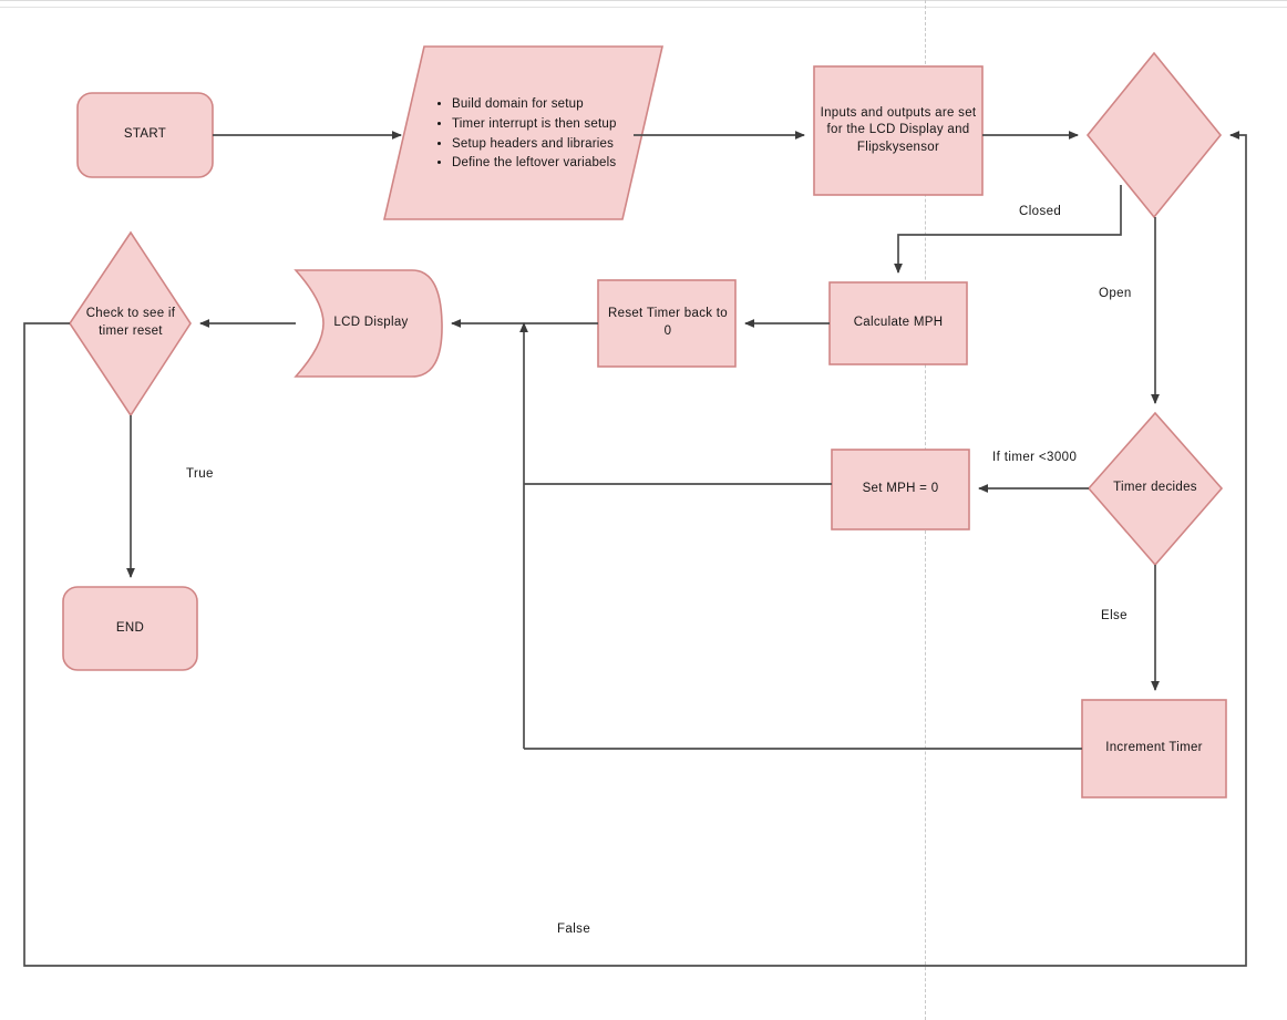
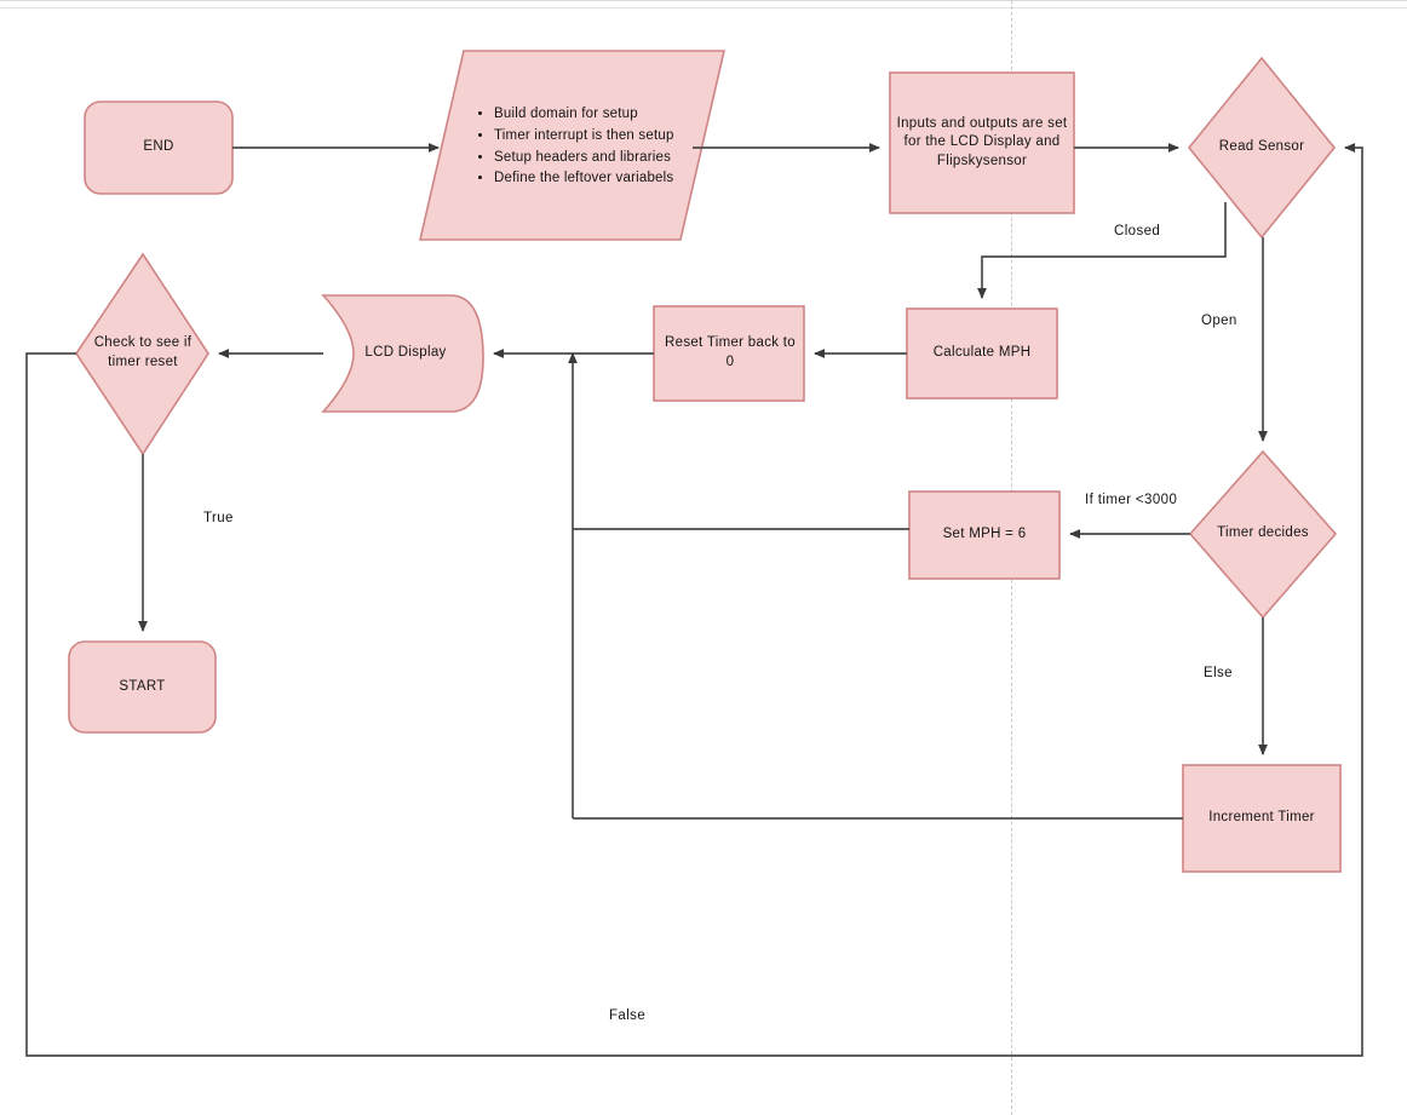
- START
+ END
  Build domain for setup
  Timer interrupt is then setup
  Setup headers and libraries
  Define the leftover variabels
  Inputs and outputs are set
  for the LCD Display and
  Flipskysensor
+ Read Sensor
  Calculate MPH
  Reset Timer back to
  0
  LCD Display
  Check to see if
  timer reset
- END
+ START
  Timer decides
- Set MPH = 0
+ Set MPH = 6
  Increment Timer
  Closed
  Open
  If timer <3000
  Else
  True
  False
